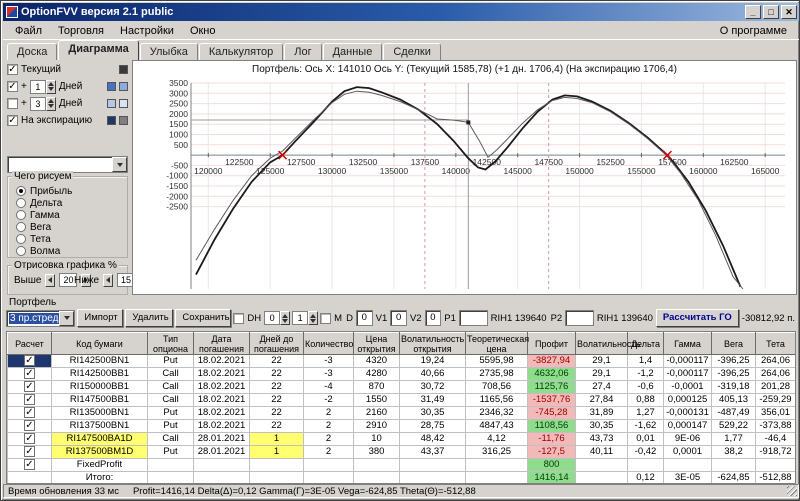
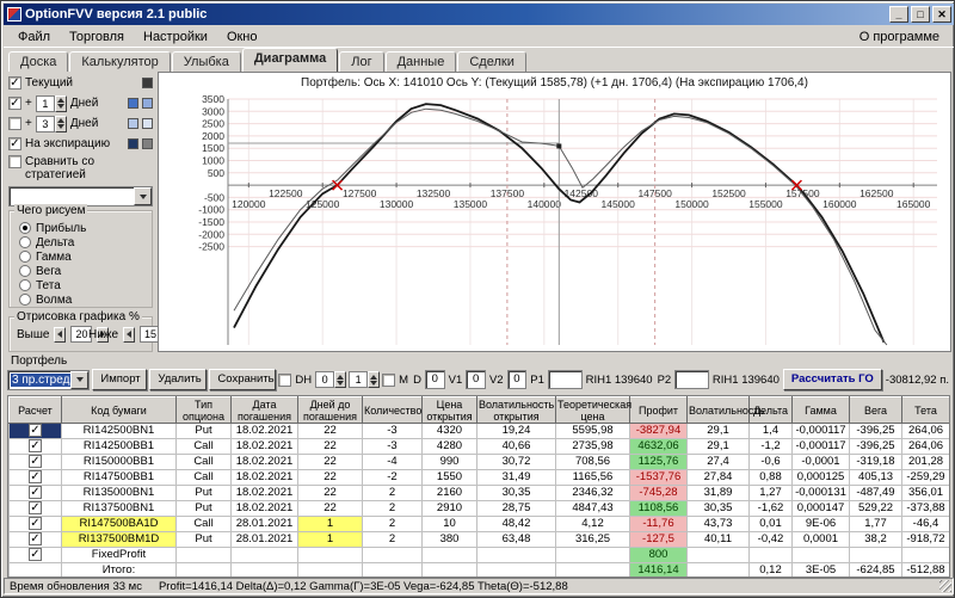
  OptionFVV версия 2.1 public
  _
  □
  ✕
  Файл
  Торговля
  Настройки
  Окно
  О программе
  Доска
- Диаграмма
+ Калькулятор
  Улыбка
- Калькулятор
+ Диаграмма
  Лог
  Данные
  Сделки
  ✓
  Текущий
  ✓
  +
  1
  Дней
  +
  3
  Дней
  ✓
  На экспирацию
+ Сравнить со стратегией
  Чего рисуем
  Прибыль
  Дельта
  Гамма
  Вега
  Тета
  Волма
  Отрисовка графика %
  Выше
  20
  Ниже
  15
  Портфель: Ось X: 141010 Ось Y: (Текущий 1585,78) (+1 дн. 1706,4) (На экспирацию 1706,4)
  3500
  3000
  2500
  2000
  1500
  1000
  500
  -500
  -1000
  -1500
  -2000
  -2500
  120000
  125000
  130000
  135000
  140000
  145000
  150000
  155000
  160000
  165000
  122500
  127500
  132500
  137500
  14250
  147500
  152500
  157500
  162500
  Портфель
  3 пр.стред
  Импорт
  Удалить
  Сохранить
  DH
  0
  1
  М
  D
  0
  V1
  0
  V2
  0
  P1
  RIH1 139640
  P2
  RIH1 139640
  Рассчитать ГО
  -30812,92 п.
  Расчет	Код бумаги	Тип опциона	Дата погашения	Дней до погашения	Количество	Цена открытия	Волатильность открытия	Теоретическая цена	Профит	Волатильнос	Дельта	Гамма	Вега	Тета
  ✓	RI142500BN1	Put	18.02.2021	22	-3	4320	19,24	5595,98	-3827,94	29,1	1,4	-0,000117	-396,25	264,06
  ✓	RI142500BB1	Call	18.02.2021	22	-3	4280	40,66	2735,98	4632,06	29,1	-1,2	-0,000117	-396,25	264,06
- ✓	RI150000BB1	Call	18.02.2021	22	-4	870	30,72	708,56	1125,76	27,4	-0,6	-0,0001	-319,18	201,28
+ ✓	RI150000BB1	Call	18.02.2021	22	-4	990	30,72	708,56	1125,76	27,4	-0,6	-0,0001	-319,18	201,28
  ✓	RI147500BB1	Call	18.02.2021	22	-2	1550	31,49	1165,56	-1537,76	27,84	0,88	0,000125	405,13	-259,29
  ✓	RI135000BN1	Put	18.02.2021	22	2	2160	30,35	2346,32	-745,28	31,89	1,27	-0,000131	-487,49	356,01
  ✓	RI137500BN1	Put	18.02.2021	22	2	2910	28,75	4847,43	1108,56	30,35	-1,62	0,000147	529,22	-373,88
  ✓	RI147500BA1D	Call	28.01.2021	1	2	10	48,42	4,12	-11,76	43,73	0,01	9E-06	1,77	-46,4
- ✓	RI137500BM1D	Put	28.01.2021	1	2	380	43,37	316,25	-127,5	40,11	-0,42	0,0001	38,2	-918,72
+ ✓	RI137500BM1D	Put	28.01.2021	1	2	380	63,48	316,25	-127,5	40,11	-0,42	0,0001	38,2	-918,72
  ✓	FixedProfit								800
  	Итого:								1416,14		0,12	3E-05	-624,85	-512,88
  Время обновления 33 мс
  Profit=1416,14 Delta(Δ)=0,12 Gamma(Γ)=3E-05 Vega=-624,85 Theta(Θ)=-512,88
